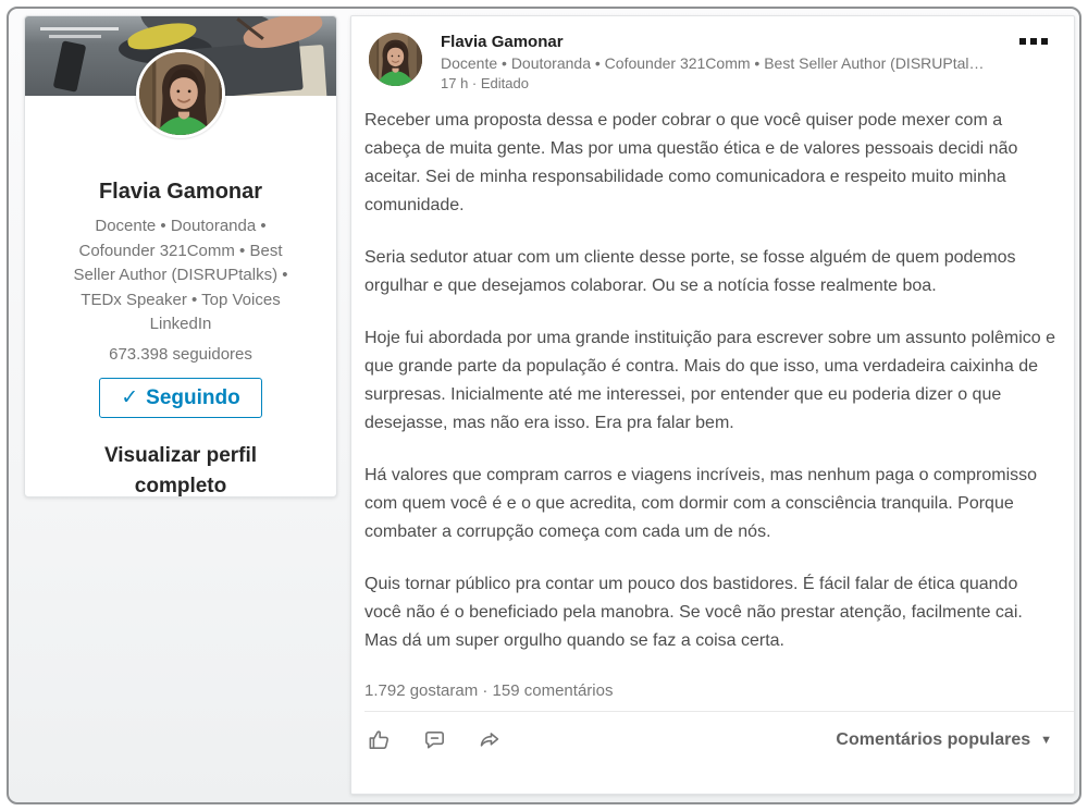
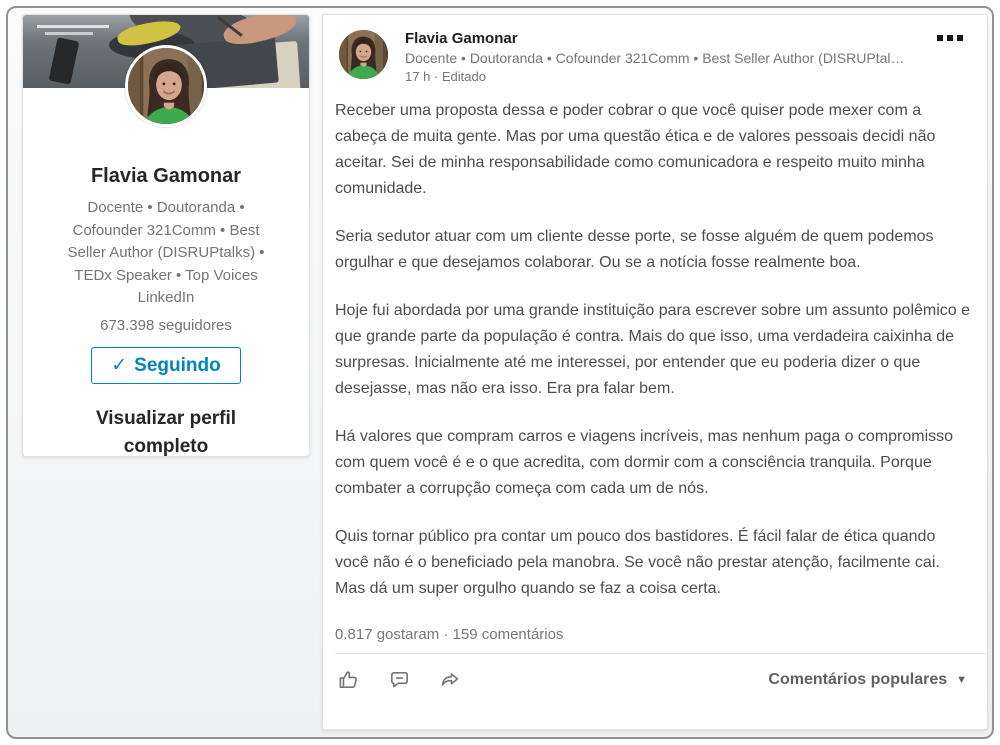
  Flavia Gamonar
  Docente • Doutoranda • Cofounder 321Comm • Best Seller Author (DISRUPtalks) • TEDx Speaker • Top Voices LinkedIn
  673.398 seguidores
  ✓ Seguindo
  Visualizar perfil completo
  Flavia Gamonar
  Docente • Doutoranda • Cofounder 321Comm • Best Seller Author (DISRUPtalks
  17 h · Editado
  Receber uma proposta dessa e poder cobrar o que você quiser pode mexer com a cabeça de muita gente. Mas por uma questão ética e de valores pessoais decidi não aceitar. Sei de minha responsabilidade como comunicadora e respeito muito minha comunidade.
  Seria sedutor atuar com um cliente desse porte, se fosse alguém de quem podemos orgulhar e que desejamos colaborar. Ou se a notícia fosse realmente boa.
  Hoje fui abordada por uma grande instituição para escrever sobre um assunto polêmico e que grande parte da população é contra. Mais do que isso, uma verdadeira caixinha de surpresas. Inicialmente até me interessei, por entender que eu poderia dizer o que desejasse, mas não era isso. Era pra falar bem.
  Há valores que compram carros e viagens incríveis, mas nenhum paga o compromisso com quem você é e o que acredita, com dormir com a consciência tranquila. Porque combater a corrupção começa com cada um de nós.
  Quis tornar público pra contar um pouco dos bastidores. É fácil falar de ética quando você não é o beneficiado pela manobra. Se você não prestar atenção, facilmente cai. Mas dá um super orgulho quando se faz a coisa certa.
- 1.792 gostaram · 159 comentários
+ 0.817 gostaram · 159 comentários
  Comentários populares
  ▼
